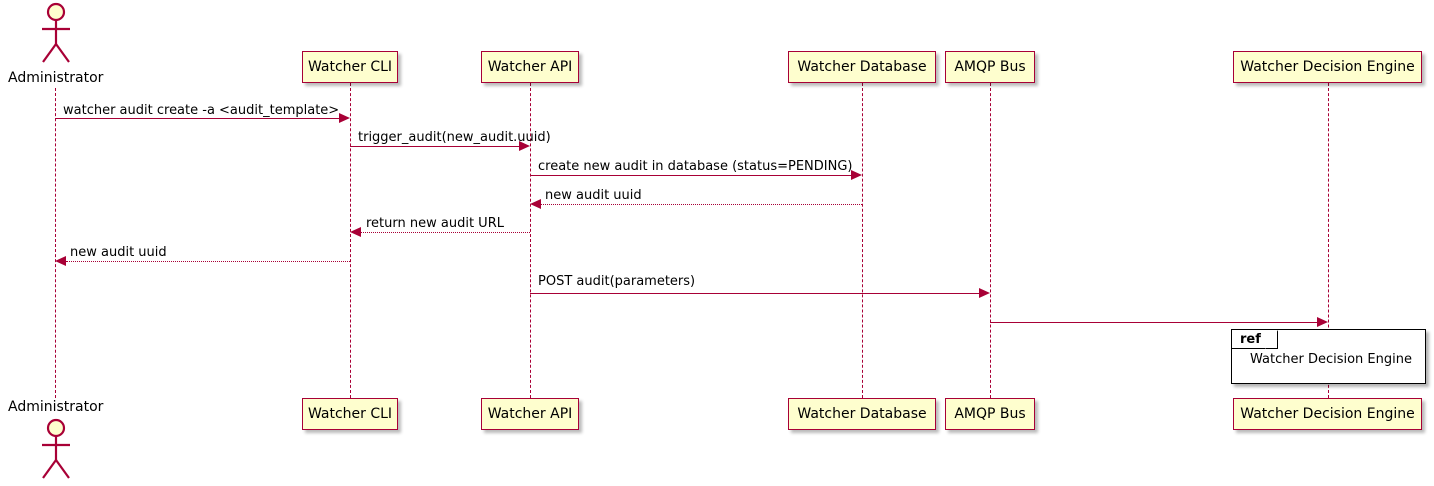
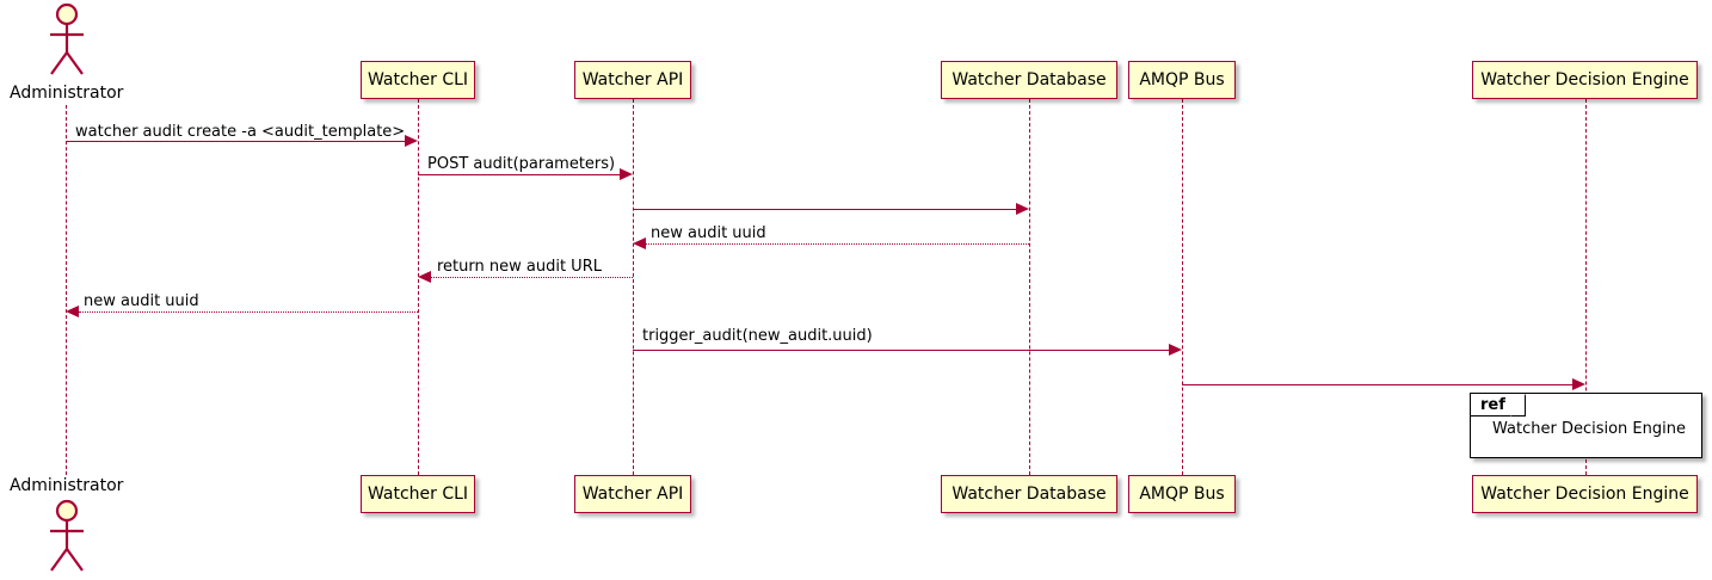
  Administrator
  Watcher CLI
  Watcher API
  Watcher Database
  AMQP Bus
  Watcher Decision Engine
  watcher audit create -a <audit_template>
- trigger_audit(new_audit.uuid)
+ POST audit(parameters)
- create new audit in database (status=PENDING)
  new audit uuid
  return new audit URL
  new audit uuid
- POST audit(parameters)
+ trigger_audit(new_audit.uuid)
  ref
  Watcher Decision Engine
  Administrator
  Watcher CLI
  Watcher API
  Watcher Database
  AMQP Bus
  Watcher Decision Engine
